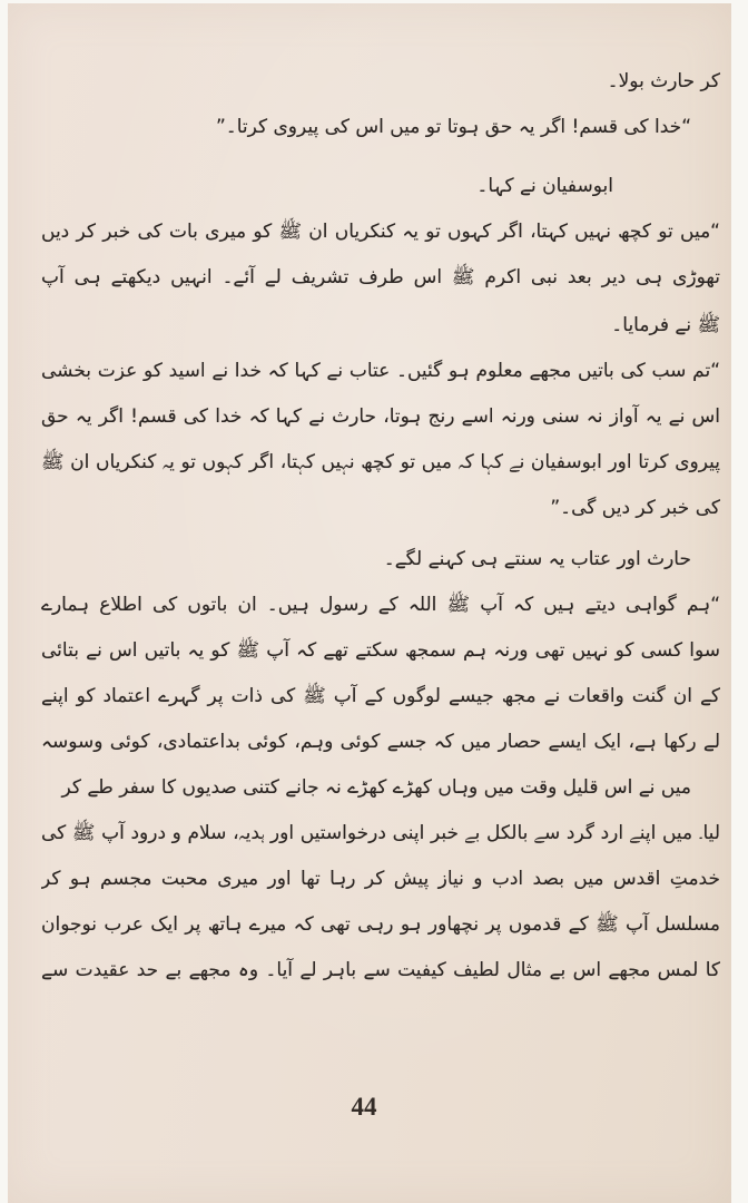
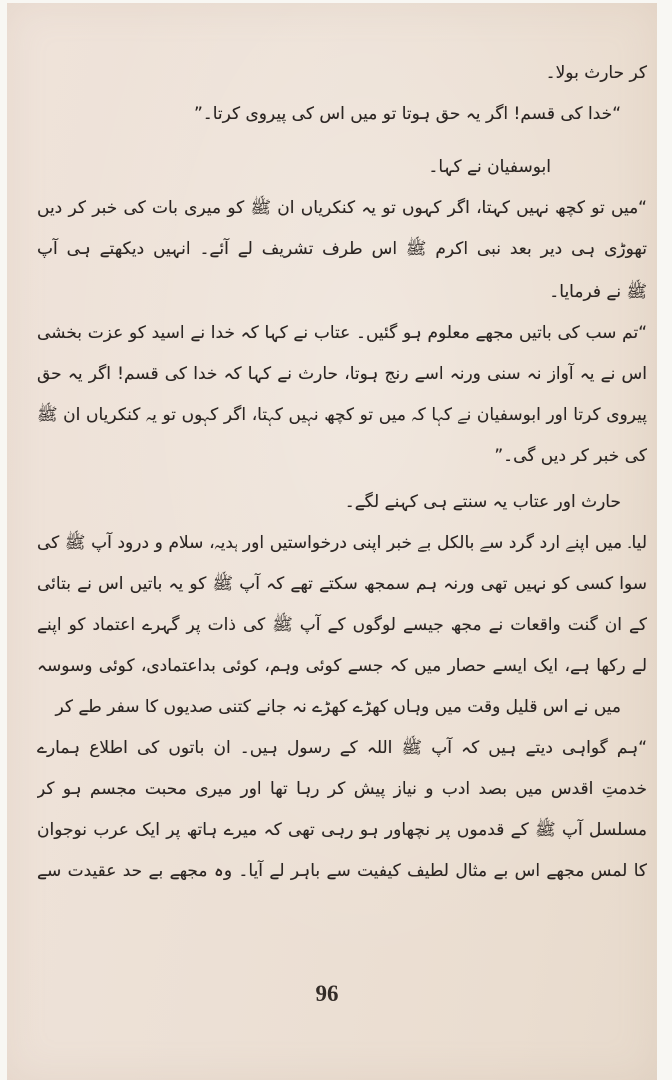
  کر حارث بولا۔
  “خدا کی قسم! اگر یہ حق ہوتا تو میں اس کی پیروی کرتا۔”
  ابوسفیان نے کہا۔
  “میں تو کچھ نہیں کہتا، اگر کہوں تو یہ کنکریاں ان ﷺ کو میری بات کی خبر کر دیں
  تھوڑی ہی دیر بعد نبی اکرم ﷺ اس طرف تشریف لے آئے۔ انہیں دیکھتے ہی آپ
  ﷺ نے فرمایا۔
  “تم سب کی باتیں مجھے معلوم ہو گئیں۔ عتاب نے کہا کہ خدا نے اسید کو عزت بخشی
  اس نے یہ آواز نہ سنی ورنہ اسے رنج ہوتا، حارث نے کہا کہ خدا کی قسم! اگر یہ حق
  پیروی کرتا اور ابوسفیان نے کہا کہ میں تو کچھ نہیں کہتا، اگر کہوں تو یہ کنکریاں ان ﷺ
  کی خبر کر دیں گی۔”
  حارث اور عتاب یہ سنتے ہی کہنے لگے۔
- “ہم گواہی دیتے ہیں کہ آپ ﷺ اللہ کے رسول ہیں۔ ان باتوں کی اطلاع ہمارے
+ لیا۔ میں اپنے ارد گرد سے بالکل بے خبر اپنی درخواستیں اور ہدیہ، سلام و درود آپ ﷺ کی
  سوا کسی کو نہیں تھی ورنہ ہم سمجھ سکتے تھے کہ آپ ﷺ کو یہ باتیں اس نے بتائی
  کے ان گنت واقعات نے مجھ جیسے لوگوں کے آپ ﷺ کی ذات پر گہرے اعتماد کو اپنے
  لے رکھا ہے، ایک ایسے حصار میں کہ جسے کوئی وہم، کوئی بداعتمادی، کوئی وسوسہ
  میں نے اس قلیل وقت میں وہاں کھڑے کھڑے نہ جانے کتنی صدیوں کا سفر طے کر
- لیا۔ میں اپنے ارد گرد سے بالکل بے خبر اپنی درخواستیں اور ہدیہ، سلام و درود آپ ﷺ کی
+ “ہم گواہی دیتے ہیں کہ آپ ﷺ اللہ کے رسول ہیں۔ ان باتوں کی اطلاع ہمارے
  خدمتِ اقدس میں بصد ادب و نیاز پیش کر رہا تھا اور میری محبت مجسم ہو کر
  مسلسل آپ ﷺ کے قدموں پر نچھاور ہو رہی تھی کہ میرے ہاتھ پر ایک عرب نوجوان
  کا لمس مجھے اس بے مثال لطیف کیفیت سے باہر لے آیا۔ وہ مجھے بے حد عقیدت سے
- 44
+ 96
